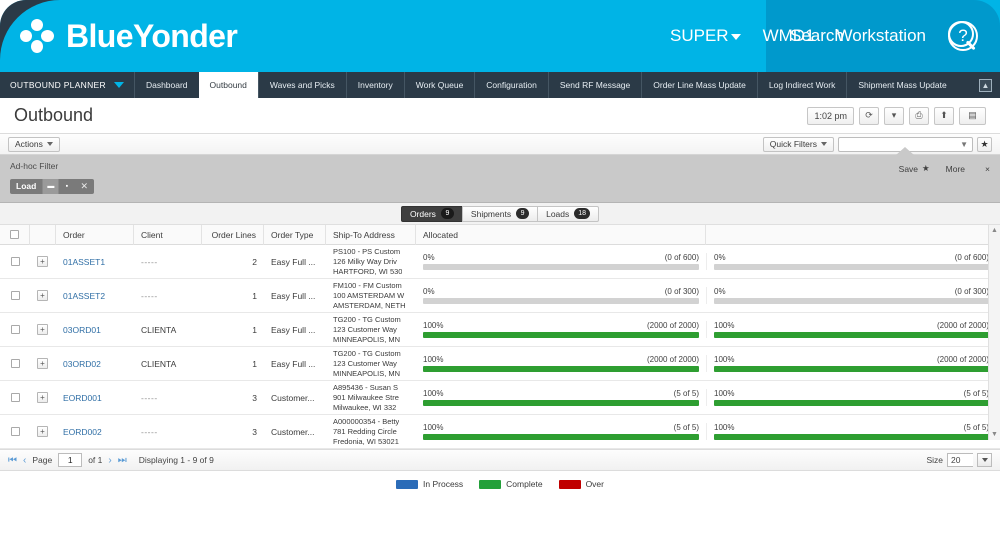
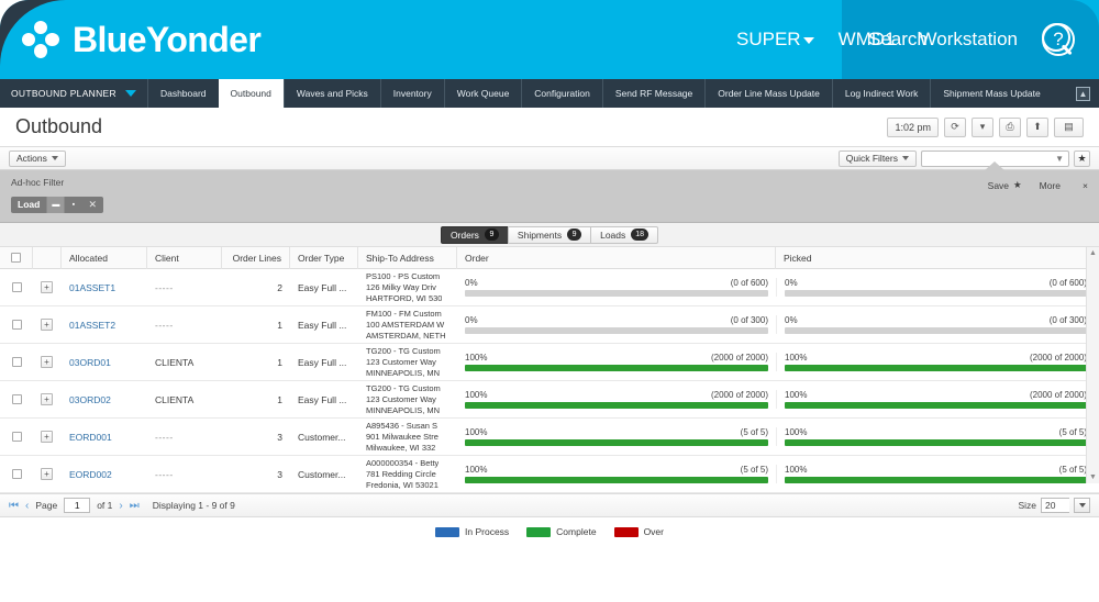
  BlueYonder
  SUPER
  WMD1
  Workstation
  ?
  Search
  OUTBOUND PLANNER
  Dashboard
  Outbound
  Waves and Picks
  Inventory
  Work Queue
  Configuration
  Send RF Message
  Order Line Mass Update
  Log Indirect Work
  Shipment Mass Update
  ▲
  Outbound
  1:02 pm
  ⟳
  ▾
  ⎙
  ⬆
  ▤
  Actions
  Quick Filters
  ▼
  ★
  Ad-hoc Filter
  Load
  ✕
  Save
  ★
  More
  ×
  Orders
  Shipments
  Loads
- Order
+ Allocated
  Client
  Order Lines
  Order Type
  Ship-To Address
- Allocated
+ Order
+ Picked
  +
  01ASSET1
  -----
  2
  Easy Full ...
  PS100 - PS Custom
  126 Milky Way Driv
  HARTFORD, WI 530
  0%
  (0 of 600)
  0%
  (0 of 600
  +
  01ASSET2
  -----
  1
  Easy Full ...
  FM100 - FM Custom
  100 AMSTERDAM W
  AMSTERDAM, NETH
  0%
  (0 of 300)
  0%
  (0 of 300
  +
  03ORD01
  CLIENTA
  1
  Easy Full ...
  TG200 - TG Custom
  123 Customer Way
  MINNEAPOLIS, MN
  100%
  (2000 of 2000)
  100%
  (2000 of 2000
  +
  03ORD02
  CLIENTA
  1
  Easy Full ...
  TG200 - TG Custom
  123 Customer Way
  MINNEAPOLIS, MN
  100%
  (2000 of 2000)
  100%
  (2000 of 2000
  +
  EORD001
  -----
  3
  Customer...
  A895436 - Susan S
  901 Milwaukee Stre
  Milwaukee, WI 332
  100%
  (5 of 5)
  100%
  (5 of 5
  +
  EORD002
  -----
  3
  Customer...
  A000000354 - Betty
  781 Redding Circle
  Fredonia, WI 53021
  100%
  (5 of 5)
  100%
  (5 of 5
  ⏮
  ‹
  Page
  1
  of 1
  ›
  ⏭
  Displaying 1 - 9 of 9
  Size
  20
  In Process
  Complete
  Over
